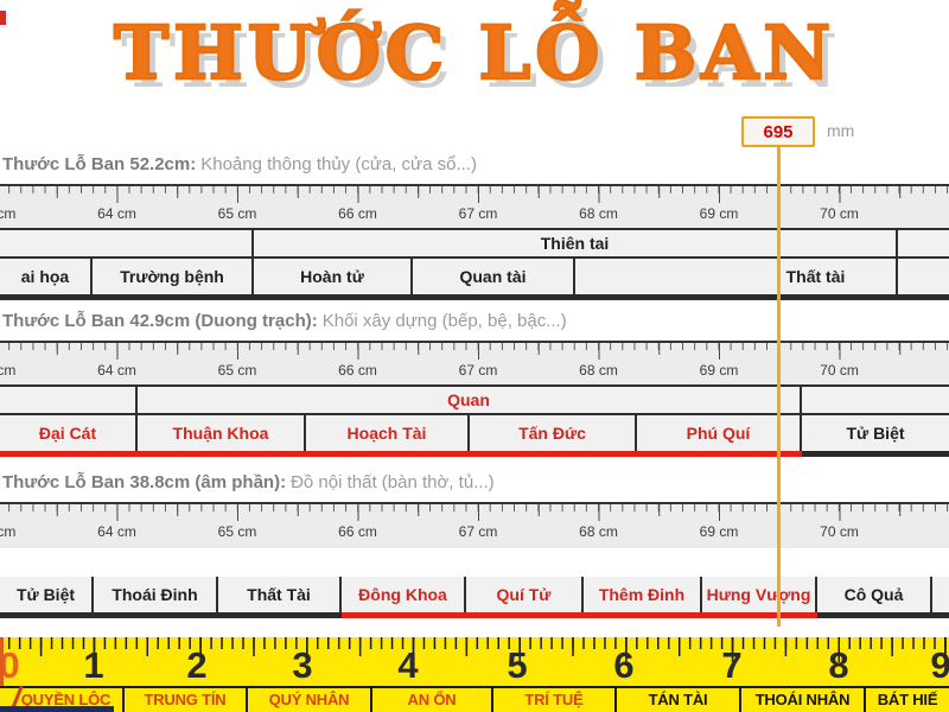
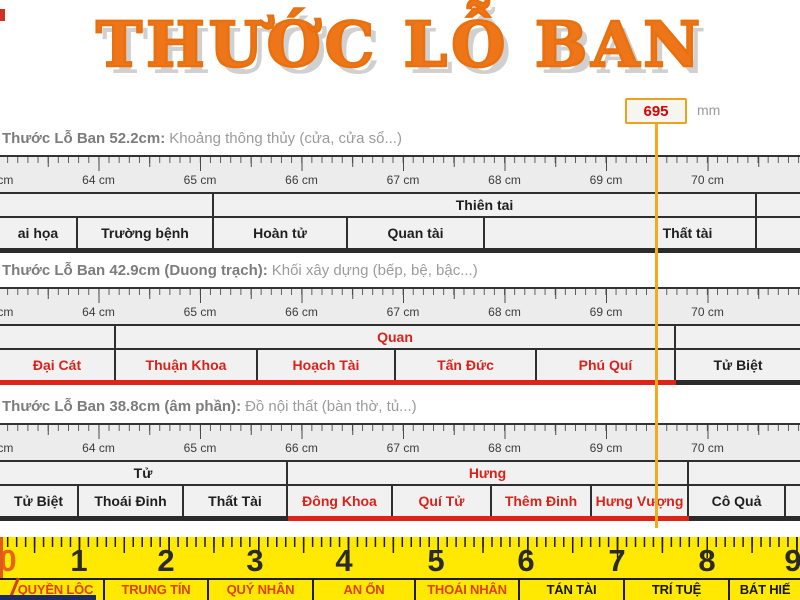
  THƯỚC LỖ BAN
  695
  mm
  Thước Lỗ Ban 52.2cm: Khoảng thông thủy (cửa, cửa sổ...)
  64 cm
  65 cm
  66 cm
  67 cm
  68 cm
  69 cm
  70 cm
  Thiên tai
  ai họa
  Trường bệnh
  Hoàn tử
  Quan tài
  Thất tài
  Thước Lỗ Ban 42.9cm (Duong trạch): Khối xây dựng (bếp, bệ, bậc...)
  64 cm
  65 cm
  66 cm
  67 cm
  68 cm
  69 cm
  70 cm
  Quan
  Đại Cát
  Thuận Khoa
  Hoạch Tài
  Tấn Đức
  Phú Quí
  Tử Biệt
  Thước Lỗ Ban 38.8cm (âm phần): Đồ nội thất (bàn thờ, tủ...)
  64 cm
  65 cm
  66 cm
  67 cm
  68 cm
  69 cm
  70 cm
+ Tử
+ Hưng
  Tử Biệt
  Thoái Đinh
  Thất Tài
  Đông Khoa
  Quí Tử
  Thêm Đinh
  Hưng Vượng
  Cô Quả
  0
  1
  2
  3
  4
  5
  6
  7
  8
  9
  QUYỀN LỘC
  TRUNG TÍN
  QUÝ NHÂN
  AN ỔN
- TRÍ TUỆ
+ THOÁI NHÂN
  TÁN TÀI
- THOÁI NHÂN
+ TRÍ TUỆ
  BÁT HIẾ
